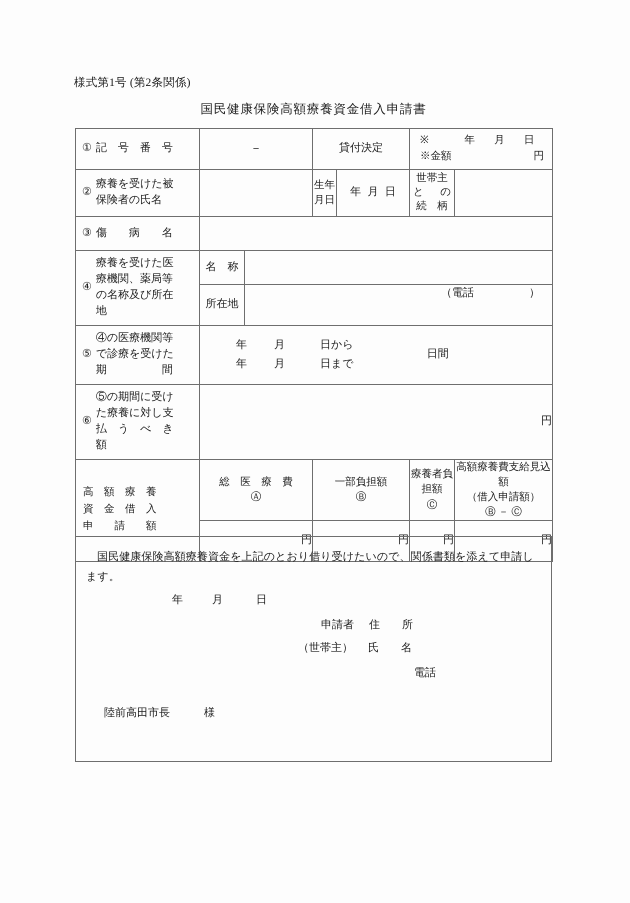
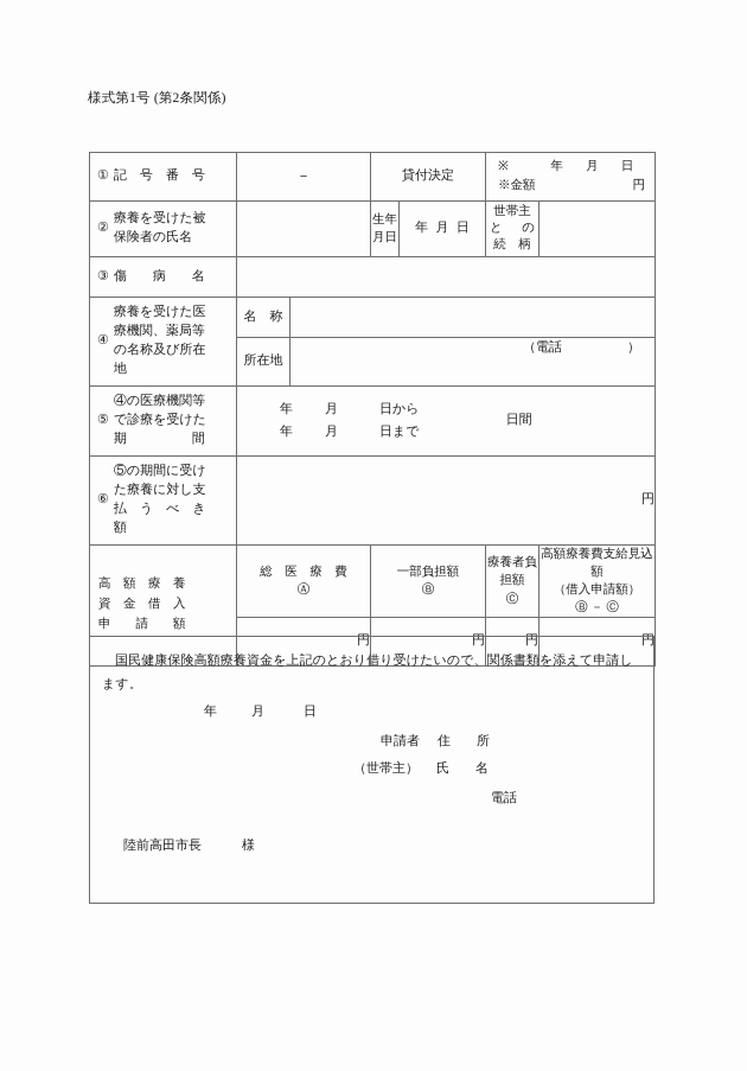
  様式第1号 (第2条関係)
- 国民健康保険高額療養資金借入申請書
  ① 記 号 番 号	－	貸付決定	※ 年 月 日 ※金額 円
  ② 療養を受けた被 保険者の氏名		生年 月日	年 月 日	世帯主 と の 続 柄
  ③ 傷 病 名
  ④ 療養を受けた医 療機関、薬局等 の名称及び所在 地	名 称
  所在地	（電話 ）
  ⑤ ④の医療機関等 で診療を受けた 期 間	年 月 日から 年 月 日まで 日間
  ⑥ ⑤の期間に受け た療養に対し支 払 う べ き 額	円
  高 額 療 養 資 金 借 入 申 請 額	総 医 療 費 Ⓐ	一部負担額 Ⓑ	療養者負担額 Ⓒ	高額療養費支給見込額 （借入申請額） Ⓑ － Ⓒ
  円	円	円	円
  国民健康保険高額療養資金を上記のとおり借り受けたいので、関係書類を添えて申請します。
  年 月 日
  申請者 住 所
  （世帯主） 氏 名
  電話
  陸前高田市長 様
